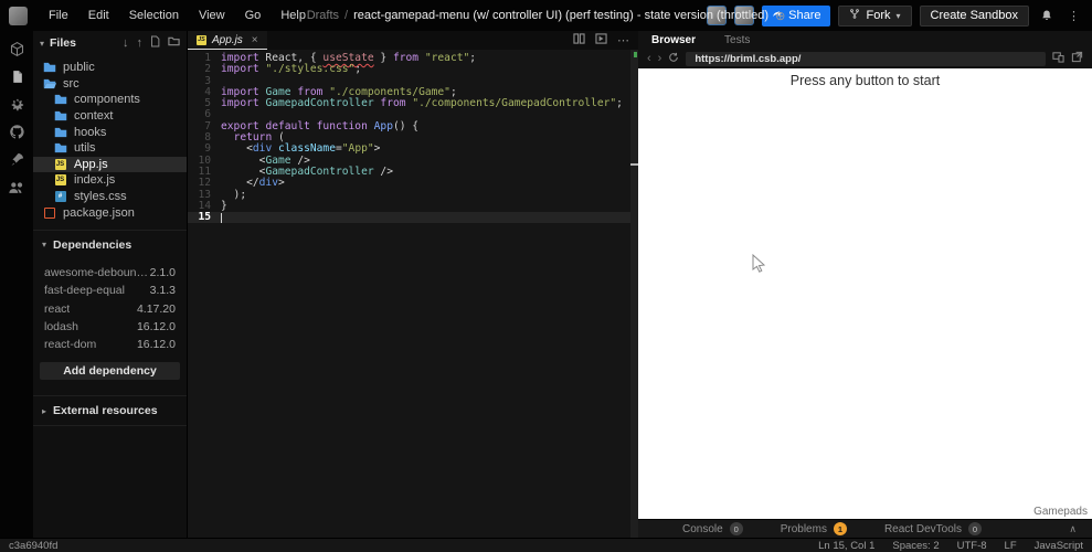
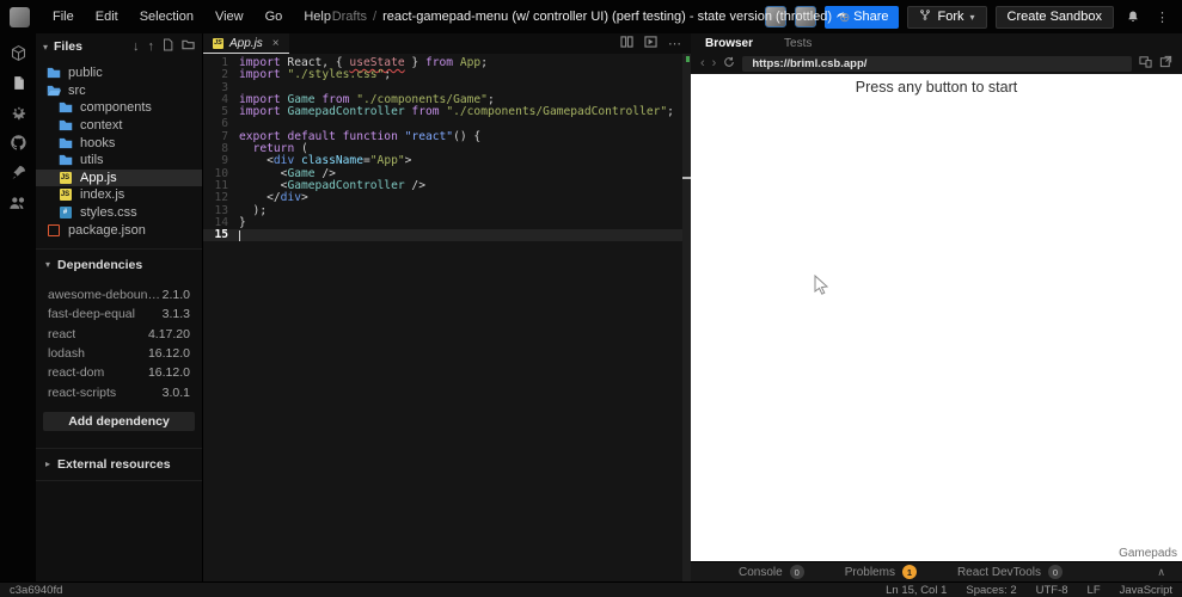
  File
  Edit
  Selection
  View
  Go
  Help
  Drafts
  /
  react-gamepad-menu (w/ controller UI) (perf testing) - state version (throttled)
  ⊕
  Share
  Fork
  ▾
  Create Sandbox
  ⋮
  ▾
  Files
  ↓
  ↑
  public
  src
  components
  context
  hooks
  utils
  App.js
  index.js
  styles.css
  package.json
  ▾
  Dependencies
  2.1.0
  fast-deep-equal
  3.1.3
  react
  4.17.20
  lodash
  16.12.0
  react-dom
  16.12.0
+ react-scripts
+ 3.0.1
  Add dependency
  ▸
  External resources
  App.js
  ×
  ⋯
  1
- import React, { useState } from "react";
+ import React, { useState } from App;
  2
  import "./styles.css";
  3
  4
  import Game from "./components/Game";
  5
  import GamepadController from "./components/GamepadController";
  6
  7
- export default function App() {
+ export default function "react"() {
  8
  return (
  9
  <div className="App">
  10
  <Game />
  11
  <GamepadController />
  12
  </div>
  13
  );
  14
  }
  15
  Browser
  Tests
  ‹
  ›
  https://briml.csb.app/
  Press any button to start
  Gamepads
  Console
  0
  Problems
  1
  React DevTools
  0
  ∧
  c3a6940fd
  Ln 15, Col 1
  Spaces: 2
  UTF-8
  LF
  JavaScript
